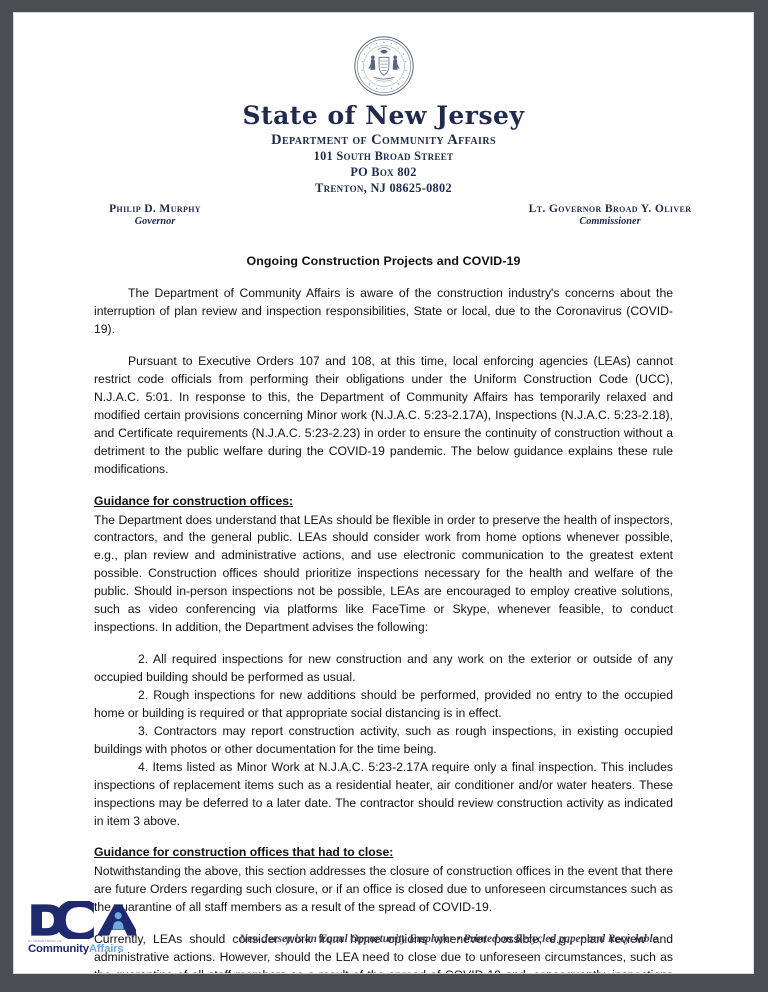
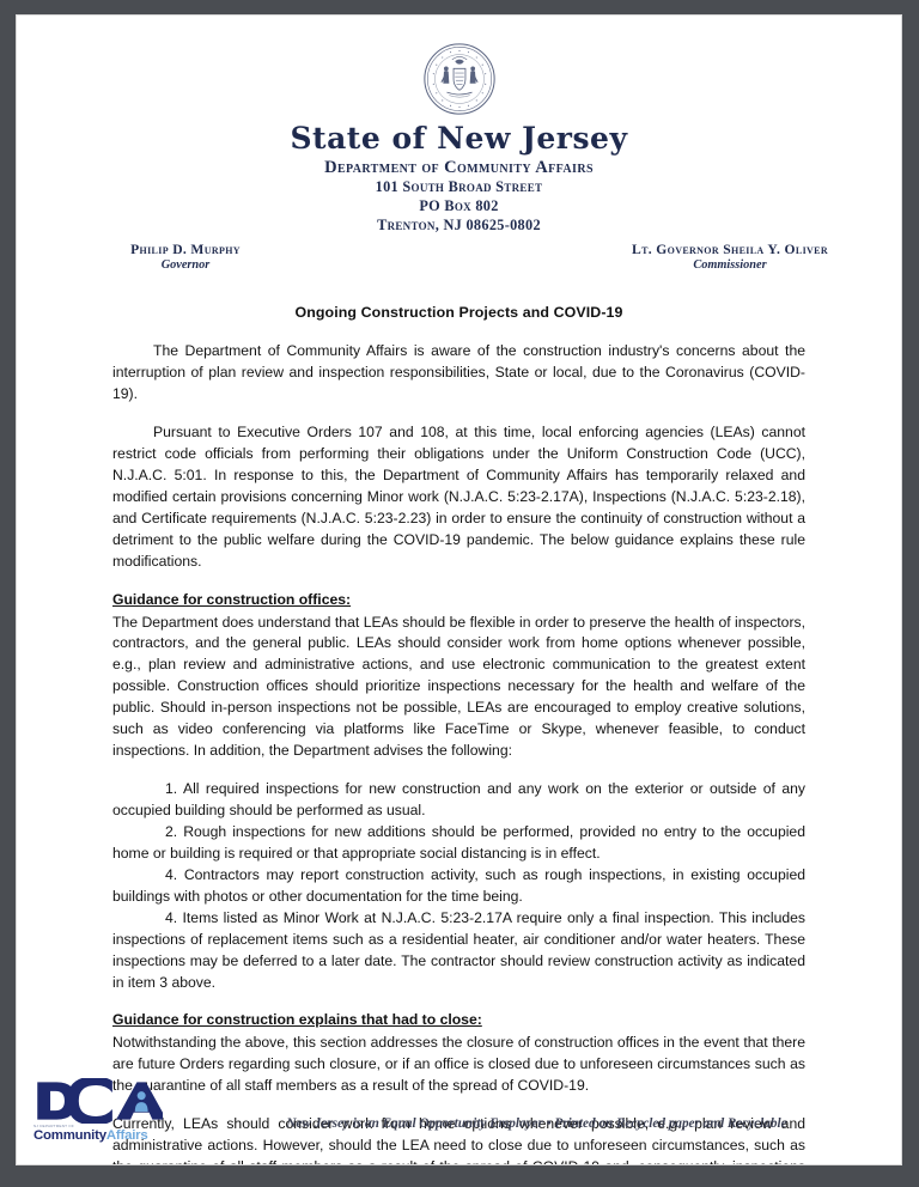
  State of New Jersey
  Department of Community Affairs
  101 South Broad Street
  PO Box 802
  Trenton, NJ 08625-0802
  Philip D. Murphy
  Governor
- Lt. Governor Broad Y. Oliver
+ Lt. Governor Sheila Y. Oliver
  Commissioner
  Ongoing Construction Projects and COVID-19
  The Department of Community Affairs is aware of the construction industry's concerns about the interruption of plan review and inspection responsibilities, State or local, due to the Coronavirus (COVID-19).
  Pursuant to Executive Orders 107 and 108, at this time, local enforcing agencies (LEAs) cannot restrict code officials from performing their obligations under the Uniform Construction Code (UCC), N.J.A.C. 5:01. In response to this, the Department of Community Affairs has temporarily relaxed and modified certain provisions concerning Minor work (N.J.A.C. 5:23-2.17A), Inspections (N.J.A.C. 5:23-2.18), and Certificate requirements (N.J.A.C. 5:23-2.23) in order to ensure the continuity of construction without a detriment to the public welfare during the COVID-19 pandemic. The below guidance explains these rule modifications.
  Guidance for construction offices:
  The Department does understand that LEAs should be flexible in order to preserve the health of inspectors, contractors, and the general public. LEAs should consider work from home options whenever possible, e.g., plan review and administrative actions, and use electronic communication to the greatest extent possible. Construction offices should prioritize inspections necessary for the health and welfare of the public. Should in-person inspections not be possible, LEAs are encouraged to employ creative solutions, such as video conferencing via platforms like FaceTime or Skype, whenever feasible, to conduct inspections. In addition, the Department advises the following:
- 2. All required inspections for new construction and any work on the exterior or outside of any occupied building should be performed as usual.
+ 1. All required inspections for new construction and any work on the exterior or outside of any occupied building should be performed as usual.
  2. Rough inspections for new additions should be performed, provided no entry to the occupied home or building is required or that appropriate social distancing is in effect.
- 3. Contractors may report construction activity, such as rough inspections, in existing occupied buildings with photos or other documentation for the time being.
+ 4. Contractors may report construction activity, such as rough inspections, in existing occupied buildings with photos or other documentation for the time being.
  4. Items listed as Minor Work at N.J.A.C. 5:23-2.17A require only a final inspection. This includes inspections of replacement items such as a residential heater, air conditioner and/or water heaters. These inspections may be deferred to a later date. The contractor should review construction activity as indicated in item 3 above.
- Guidance for construction offices that had to close:
+ Guidance for construction explains that had to close:
  Notwithstanding the above, this section addresses the closure of construction offices in the event that there are future Orders regarding such closure, or if an office is closed due to unforeseen circumstances such as theuarantine of all staff members as a result of the spread of COVID-19.
  CommunityAffairs
  New Jersey is an Equal Opportunity Employer • Printed on Recycled paper and Recyclable
